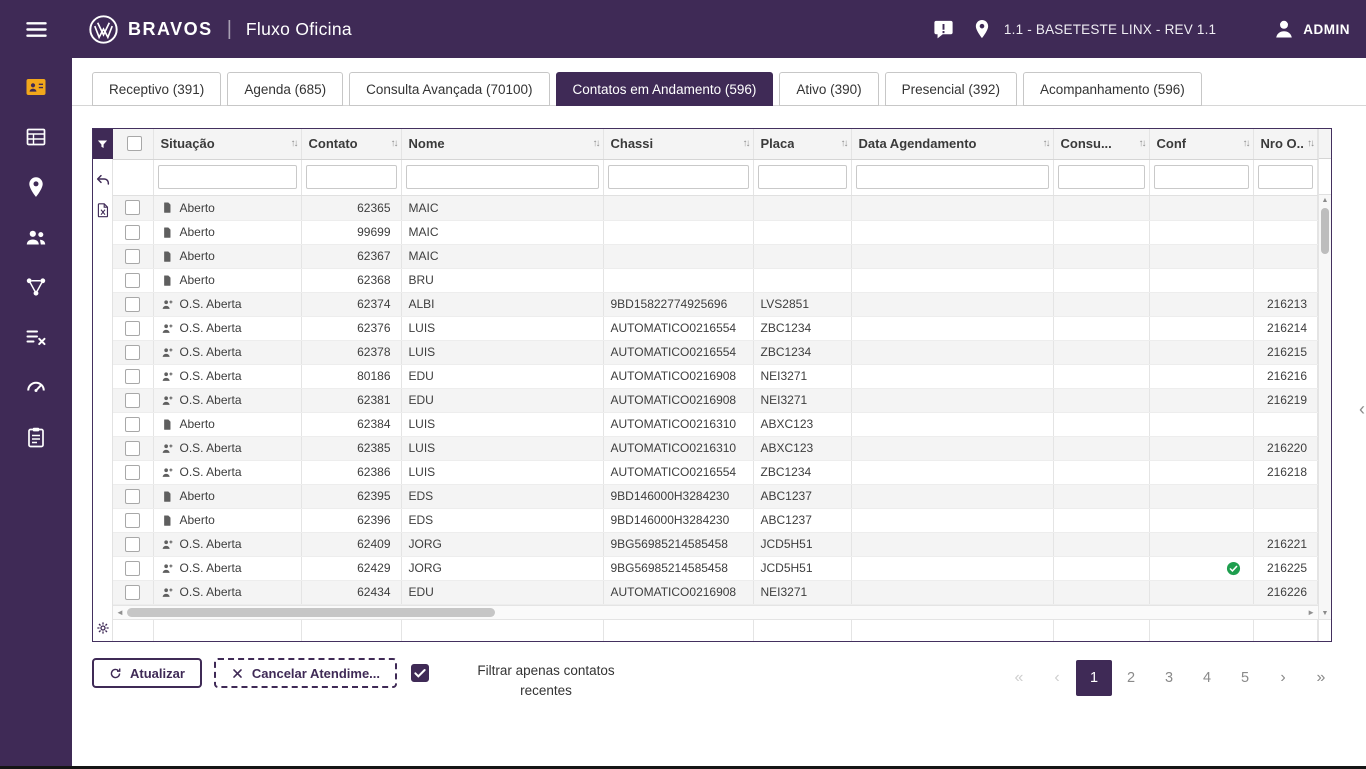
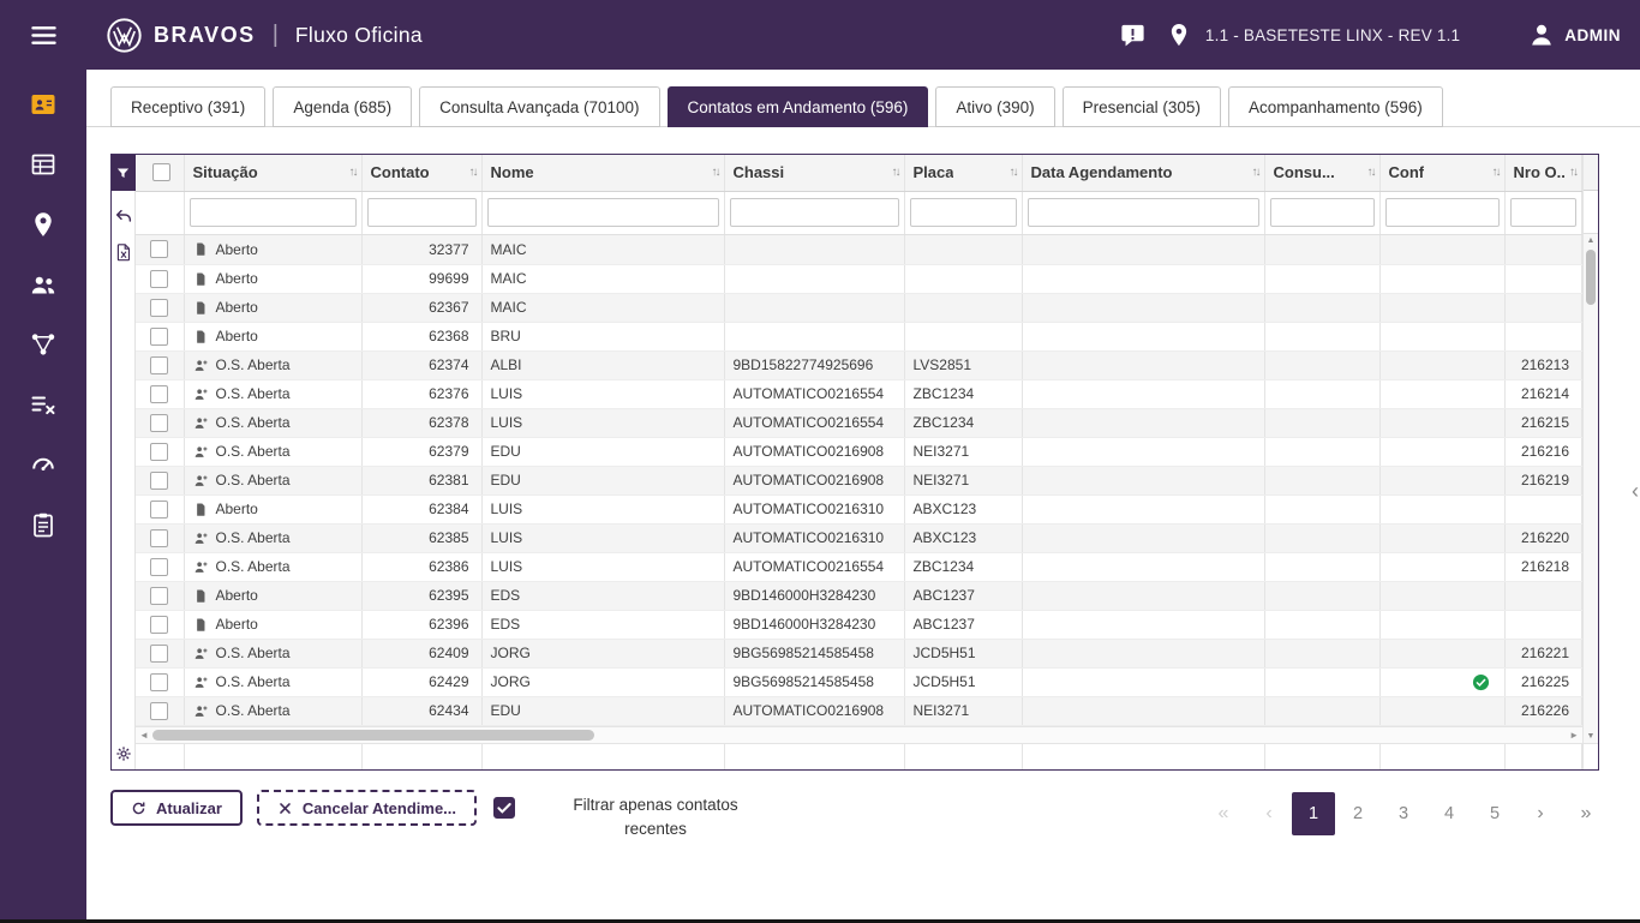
  BRAVOS
  |
  Fluxo Oficina
  1.1 - BASETESTE LINX - REV 1.1
  ADMIN
  Receptivo (391)
  Agenda (685)
  Consulta Avançada (70100)
  Contatos em Andamento (596)
  Ativo (390)
- Presencial (392)
+ Presencial (305)
  Acompanhamento (596)
  	Situação ↑↓	Contato ↑↓	Nome ↑↓	Chassi ↑↓	Placa ↑↓	Data Agendamento ↑↓	Consu... ↑↓	Conf ↑↓	Nro O.. ↑↓
- 	Aberto	62365	MAIC
+ 	Aberto	32377	MAIC
  	Aberto	99699	MAIC
  	Aberto	62367	MAIC
  	Aberto	62368	BRU
  	O.S. Aberta	62374	ALBI	9BD15822774925696	LVS2851				216213
  	O.S. Aberta	62376	LUIS	AUTOMATICO0216554	ZBC1234				216214
  	O.S. Aberta	62378	LUIS	AUTOMATICO0216554	ZBC1234				216215
- 	O.S. Aberta	80186	EDU	AUTOMATICO0216908	NEI3271				216216
+ 	O.S. Aberta	62379	EDU	AUTOMATICO0216908	NEI3271				216216
  	O.S. Aberta	62381	EDU	AUTOMATICO0216908	NEI3271				216219
  	Aberto	62384	LUIS	AUTOMATICO0216310	ABXC123
  	O.S. Aberta	62385	LUIS	AUTOMATICO0216310	ABXC123				216220
  	O.S. Aberta	62386	LUIS	AUTOMATICO0216554	ZBC1234				216218
  	Aberto	62395	EDS	9BD146000H3284230	ABC1237
  	Aberto	62396	EDS	9BD146000H3284230	ABC1237
  	O.S. Aberta	62409	JORG	9BG56985214585458	JCD5H51				216221
  	O.S. Aberta	62429	JORG	9BG56985214585458	JCD5H51				216225
  	O.S. Aberta	62434	EDU	AUTOMATICO0216908	NEI3271				216226
  ◄
  ►
  Atualizar
  Cancelar Atendime...
  Filtrar apenas contatos recentes
  «
  ‹
  1
  2
  3
  4
  5
  ›
  »
  ‹
